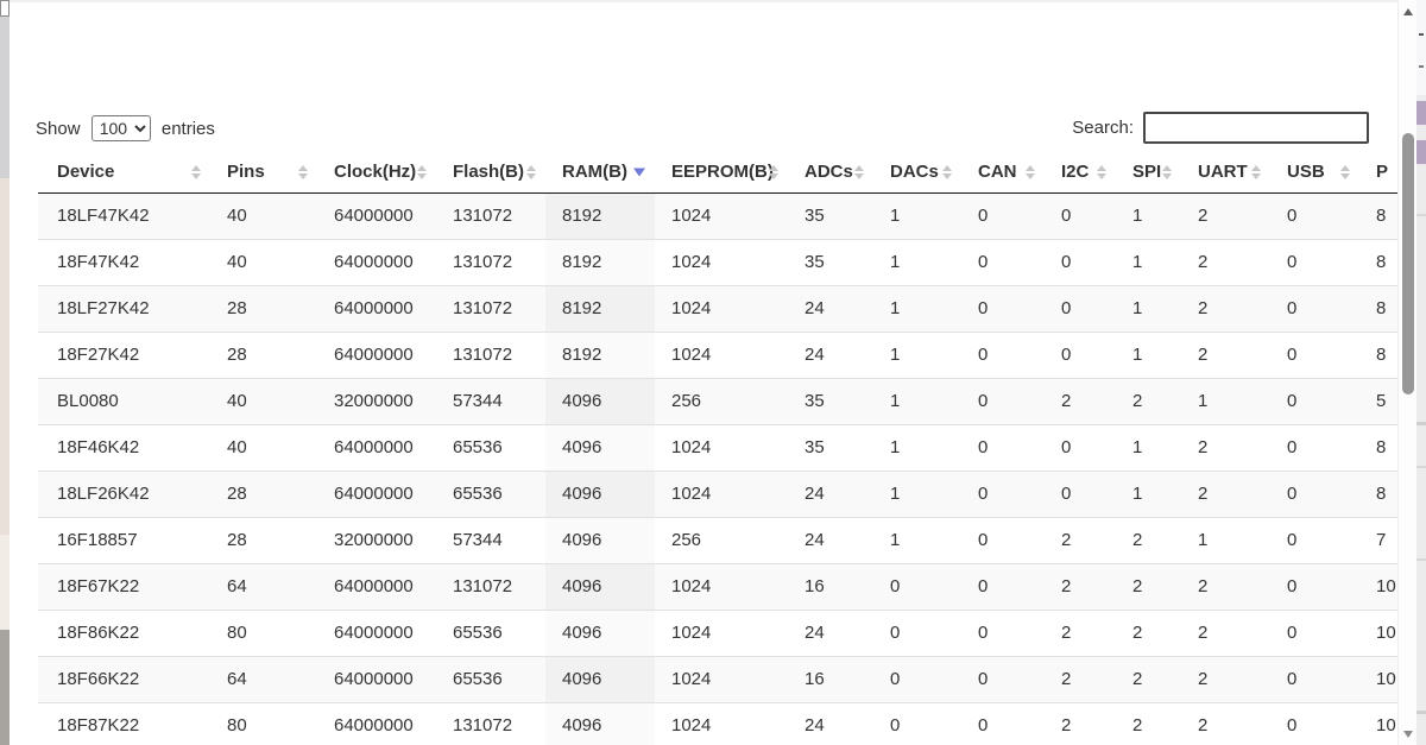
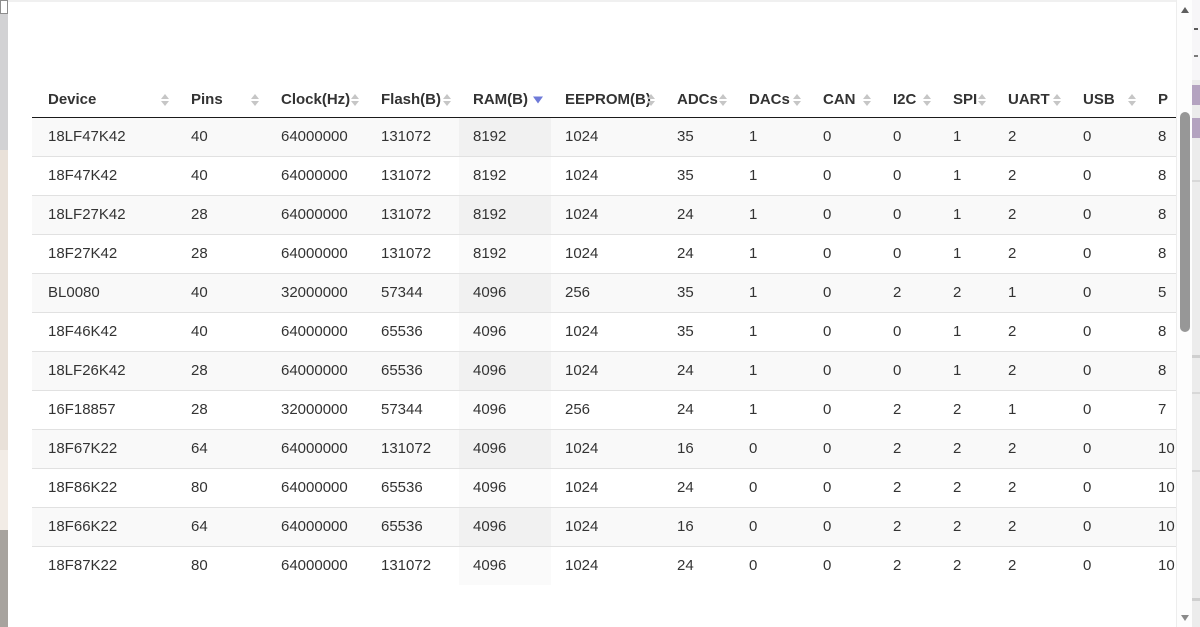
- Show 100 entries
- Search:
  Device	Pins	Clock(Hz)	Flash(B)	RAM(B)	EEPROM(B)	ADCs	DACs	CAN	I2C	SPI	UART	USB	P
  18LF47K42	40	64000000	131072	8192	1024	35	1	0	0	1	2	0	8
  18F47K42	40	64000000	131072	8192	1024	35	1	0	0	1	2	0	8
  18LF27K42	28	64000000	131072	8192	1024	24	1	0	0	1	2	0	8
  18F27K42	28	64000000	131072	8192	1024	24	1	0	0	1	2	0	8
  BL0080	40	32000000	57344	4096	256	35	1	0	2	2	1	0	5
  18F46K42	40	64000000	65536	4096	1024	35	1	0	0	1	2	0	8
  18LF26K42	28	64000000	65536	4096	1024	24	1	0	0	1	2	0	8
  16F18857	28	32000000	57344	4096	256	24	1	0	2	2	1	0	7
  18F67K22	64	64000000	131072	4096	1024	16	0	0	2	2	2	0	10
  18F86K22	80	64000000	65536	4096	1024	24	0	0	2	2	2	0	10
  18F66K22	64	64000000	65536	4096	1024	16	0	0	2	2	2	0	10
  18F87K22	80	64000000	131072	4096	1024	24	0	0	2	2	2	0	10
